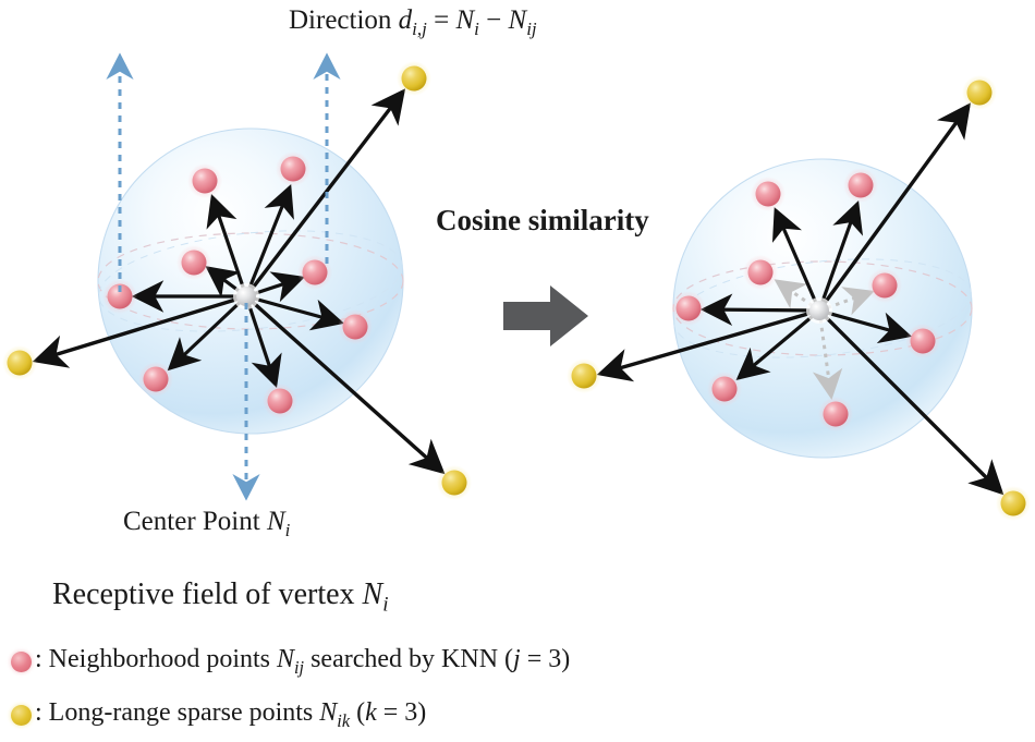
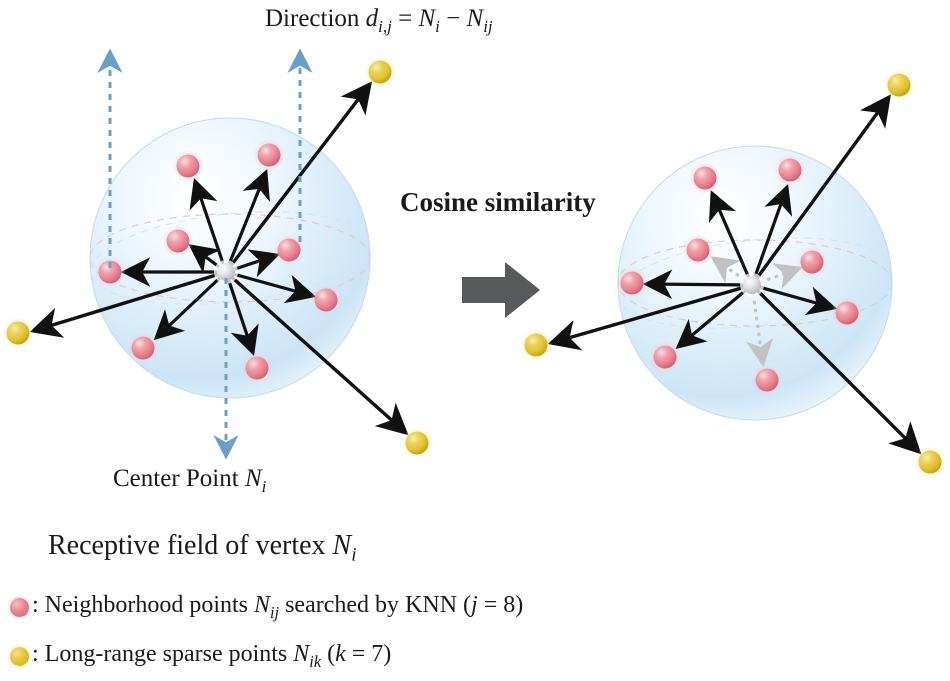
  Direction di,j = Ni − Nij
  Center Point Ni
  Cosine similarity
  Receptive field of vertex Ni
- : Neighborhood points Nij searched by KNN (j = 3)
+ : Neighborhood points Nij searched by KNN (j = 8)
- : Long-range sparse points Nik (k = 3)
+ : Long-range sparse points Nik (k = 7)
